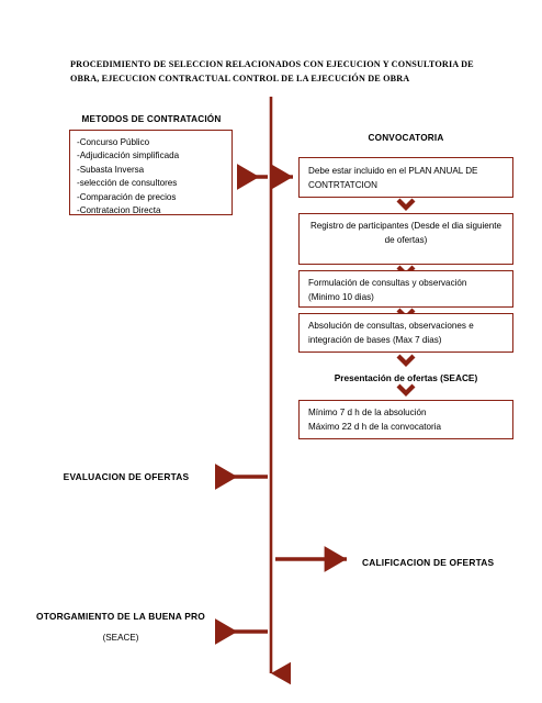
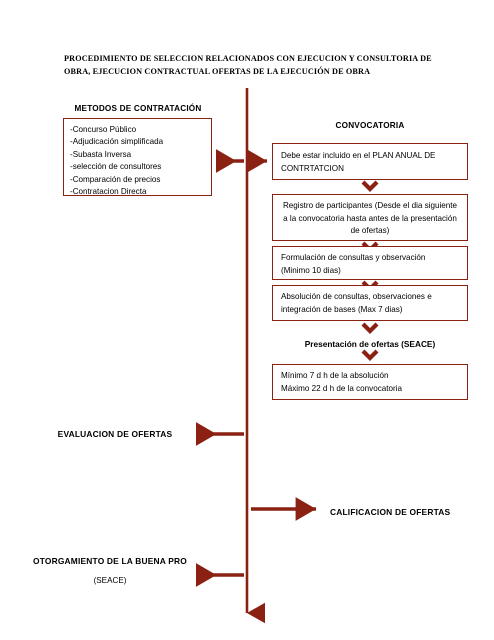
  PROCEDIMIENTO DE SELECCION RELACIONADOS CON EJECUCION Y CONSULTORIA DE
- OBRA, EJECUCION CONTRACTUAL CONTROL DE LA EJECUCIÓN DE OBRA
+ OBRA, EJECUCION CONTRACTUAL OFERTAS DE LA EJECUCIÓN DE OBRA
  METODOS DE CONTRATACIÓN
  -Concurso Público
  -Adjudicación simplificada
  -Subasta Inversa
  -selección de consultores
  -Comparación de precios
  -Contratacion Directa
  CONVOCATORIA
  Debe estar incluido en el PLAN ANUAL DE
  CONTRTATCION
  Registro de participantes (Desde el dia siguiente
+ a la convocatoria hasta antes de la presentación
  de ofertas)
  Formulación de consultas y observación
  (Minimo 10 dias)
  Absolución de consultas, observaciones e
  integración de bases (Max 7 dias)
  Presentación de ofertas (SEACE)
  Mínimo 7 d h de la absolución
  Máximo 22 d h de la convocatoria
  EVALUACION DE OFERTAS
  CALIFICACION DE OFERTAS
  OTORGAMIENTO DE LA BUENA PRO
  (SEACE)
